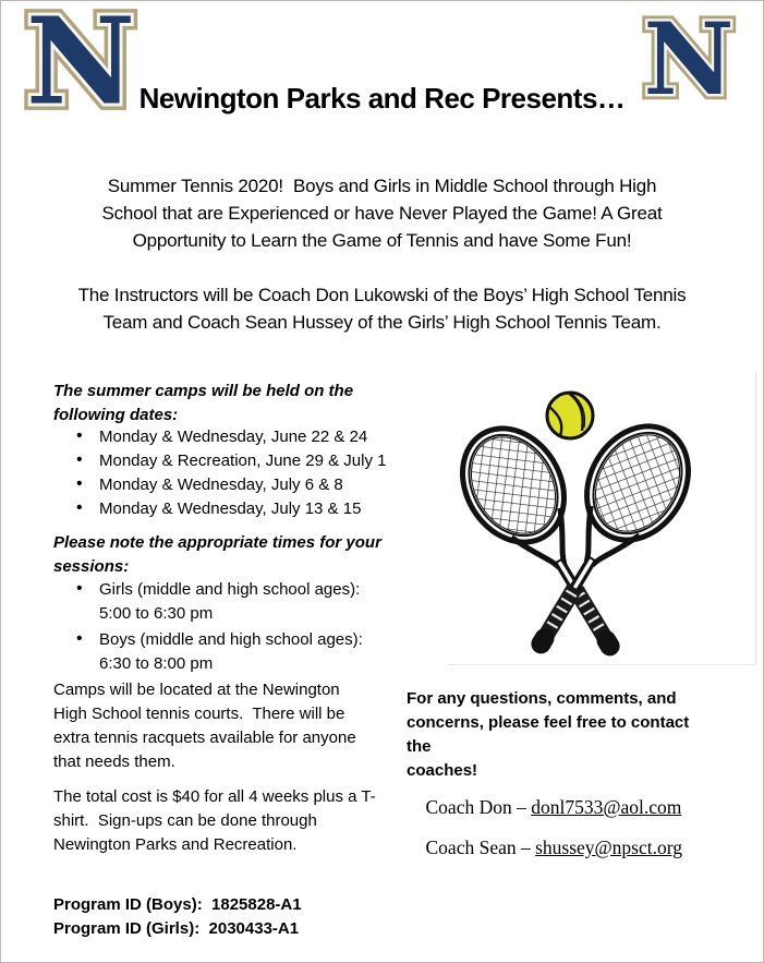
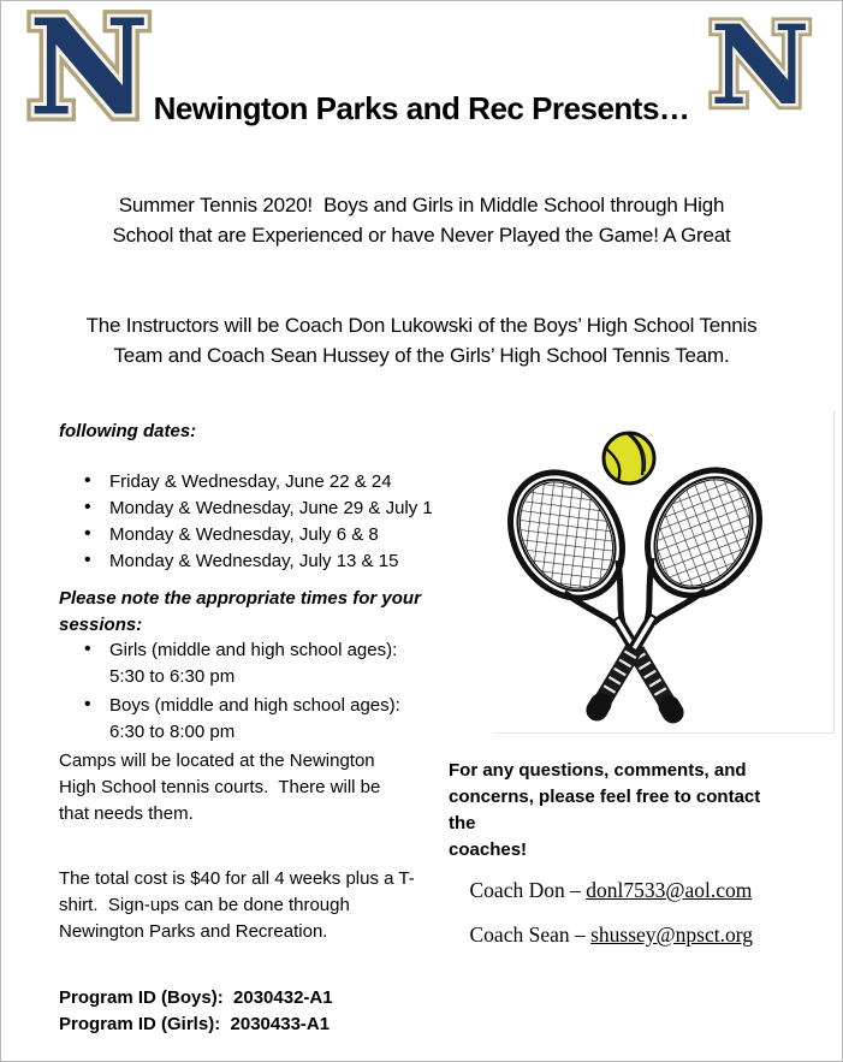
  N
  N
  Newington Parks and Rec Presents…
  Summer Tennis 2020! Boys and Girls in Middle School through High
  School that are Experienced or have Never Played the Game! A Great
- Opportunity to Learn the Game of Tennis and have Some Fun!
  The Instructors will be Coach Don Lukowski of the Boys’ High School Tennis
  Team and Coach Sean Hussey of the Girls’ High School Tennis Team.
- The summer camps will be held on the
  following dates:
- Monday & Wednesday, June 22 & 24
+ Friday & Wednesday, June 22 & 24
- Monday & Recreation, June 29 & July 1
+ Monday & Wednesday, June 29 & July 1
  Monday & Wednesday, July 6 & 8
  Monday & Wednesday, July 13 & 15
  Please note the appropriate times for your
  sessions:
  Girls (middle and high school ages):
- 5:00 to 6:30 pm
+ 5:30 to 6:30 pm
  Boys (middle and high school ages):
  6:30 to 8:00 pm
  Camps will be located at the Newington
  High School tennis courts. There will be
- extra tennis racquets available for anyone
  that needs them.
  The total cost is $40 for all 4 weeks plus a T-
  shirt. Sign-ups can be done through
  Newington Parks and Recreation.
- Program ID (Boys): 1825828-A1
+ Program ID (Boys): 2030432-A1
  Program ID (Girls): 2030433-A1
  For any questions, comments, and
  concerns, please feel free to contact the
  coaches!
  Coach Don – donl7533@aol.com
  Coach Sean – shussey@npsct.org
